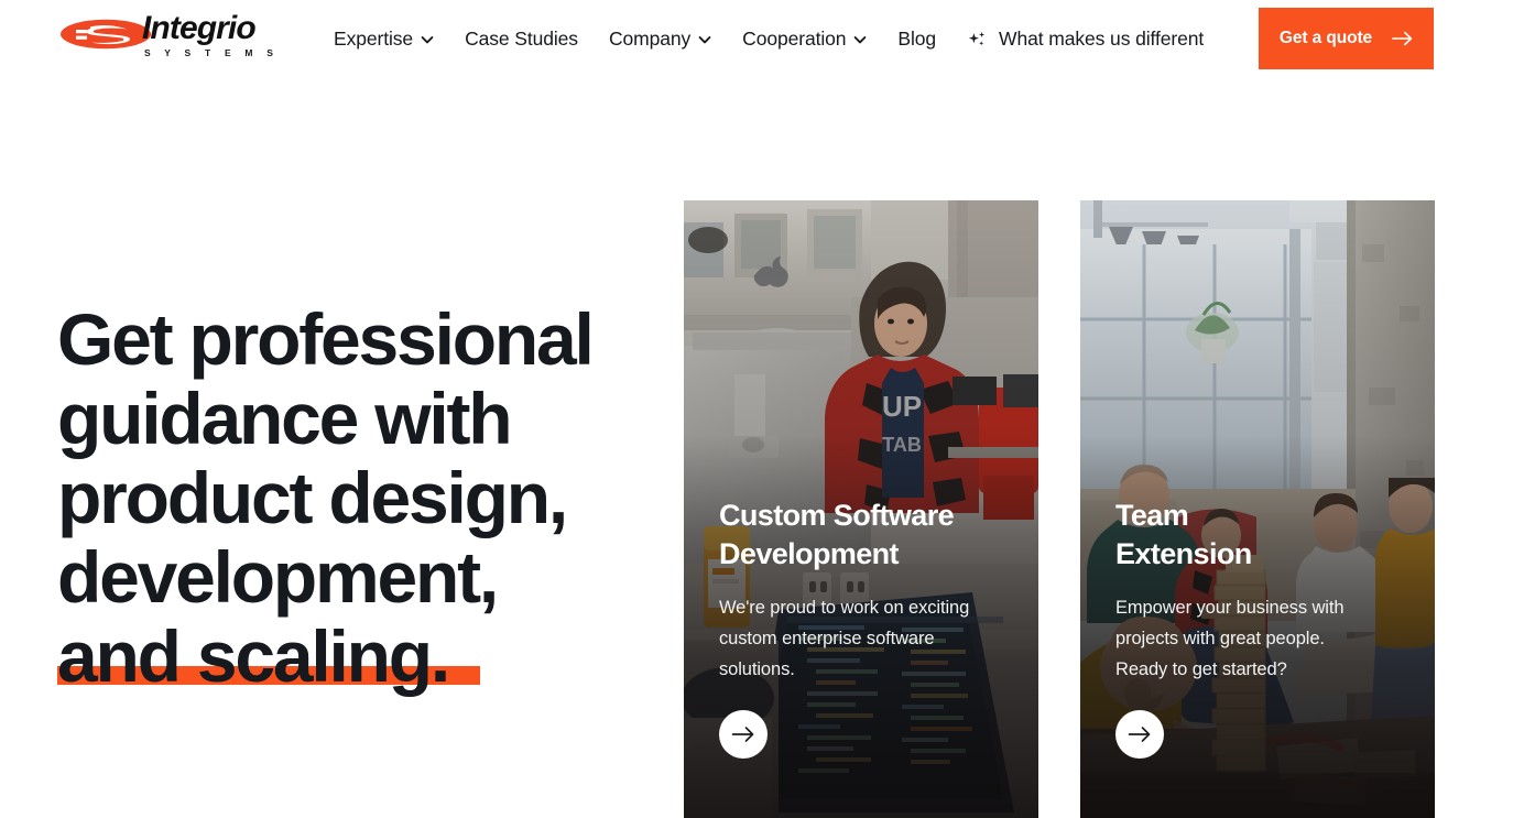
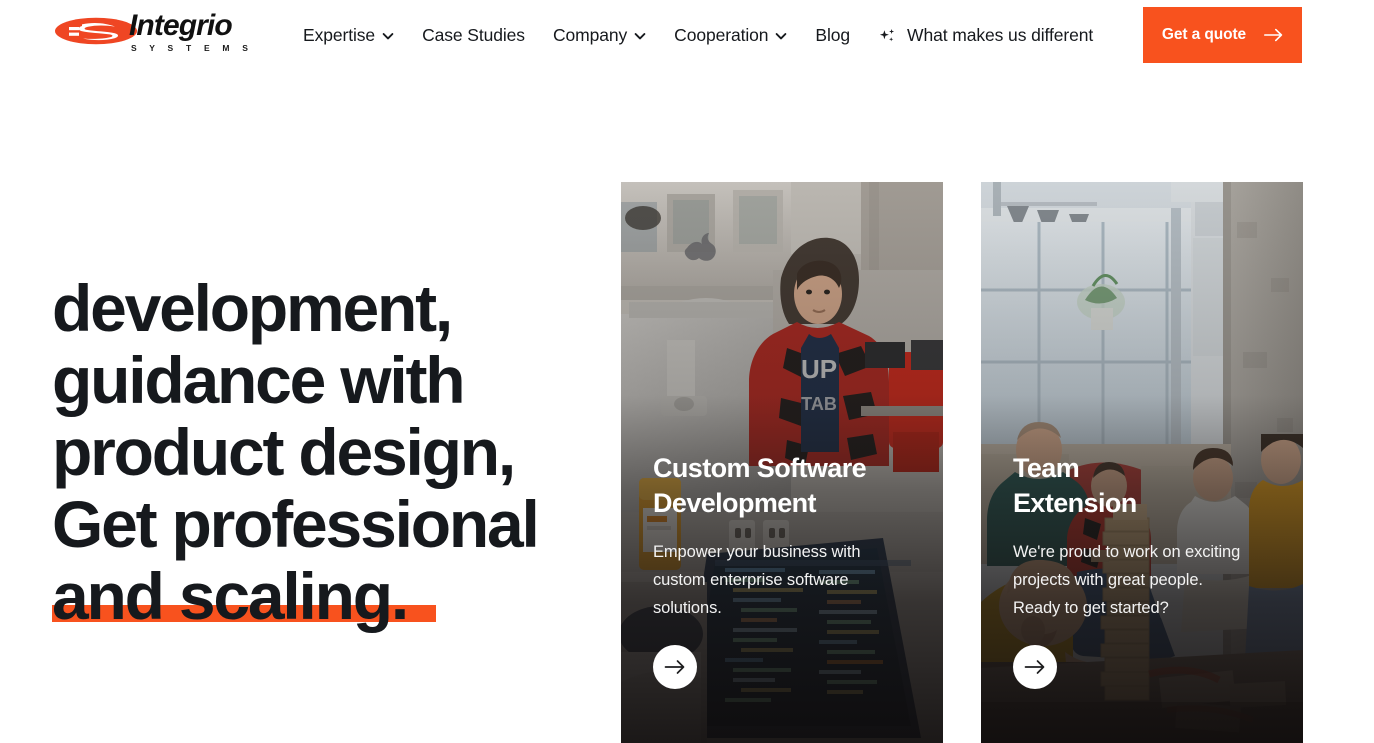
  Integrio
  S Y S T E M S
  Expertise
  Case Studies
  Company
  Cooperation
  Blog
  What makes us different
  Get a quote
- Get professional
+ development,
  guidance with
  product design,
- development,
+ Get professional
  and scaling.
  Custom Software
  Development
- We're proud to work on exciting
+ Empower your business with
  custom enterprise software
  solutions.
  Team
  Extension
- Empower your business with
+ We're proud to work on exciting
  projects with great people.
  Ready to get started?
